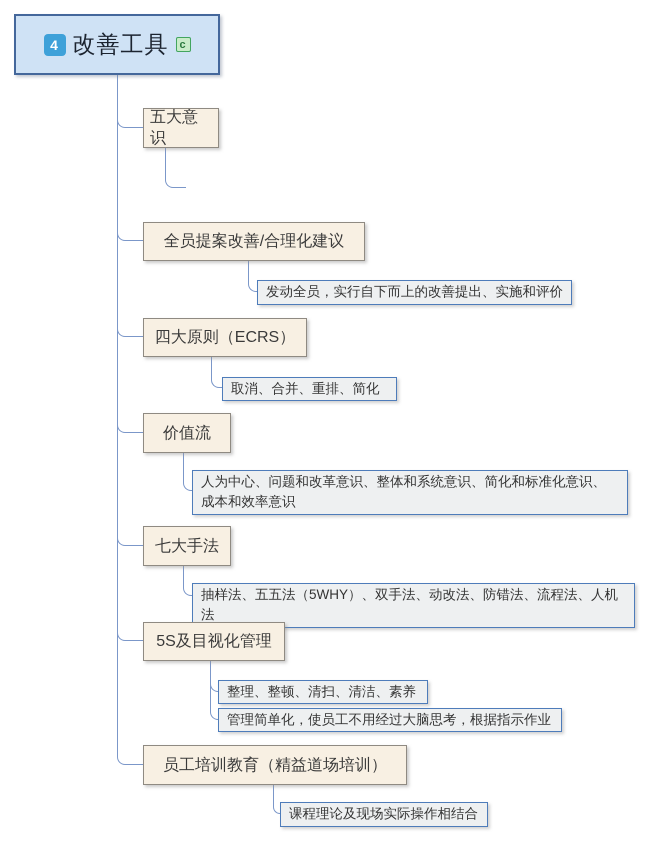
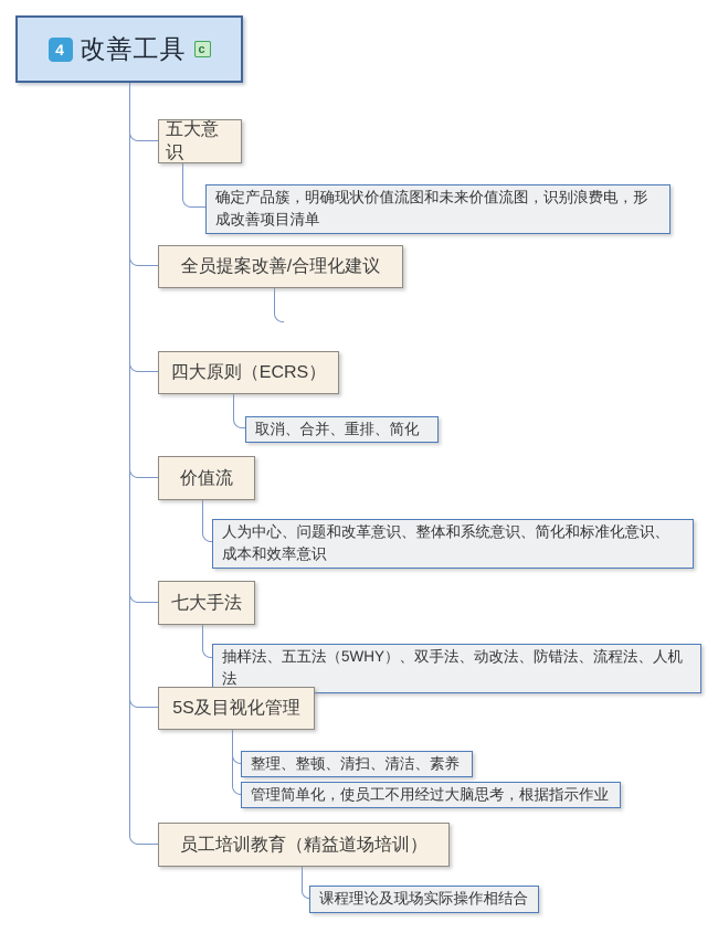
  4
  改善工具
  c
  五大意识
+ 确定产品簇，明确现状价值流图和未来价值流图，识别浪费电，形成改善项目清单
  全员提案改善/合理化建议
- 发动全员，实行自下而上的改善提出、实施和评价
  四大原则（ECRS）
  取消、合并、重排、简化
  价值流
  人为中心、问题和改革意识、整体和系统意识、简化和标准化意识、成本和效率意识
  七大手法
  抽样法、五五法（5WHY）、双手法、动改法、防错法、流程法、人机法
  5S及目视化管理
  整理、整顿、清扫、清洁、素养
  管理简单化，使员工不用经过大脑思考，根据指示作业
  员工培训教育（精益道场培训）
  课程理论及现场实际操作相结合
